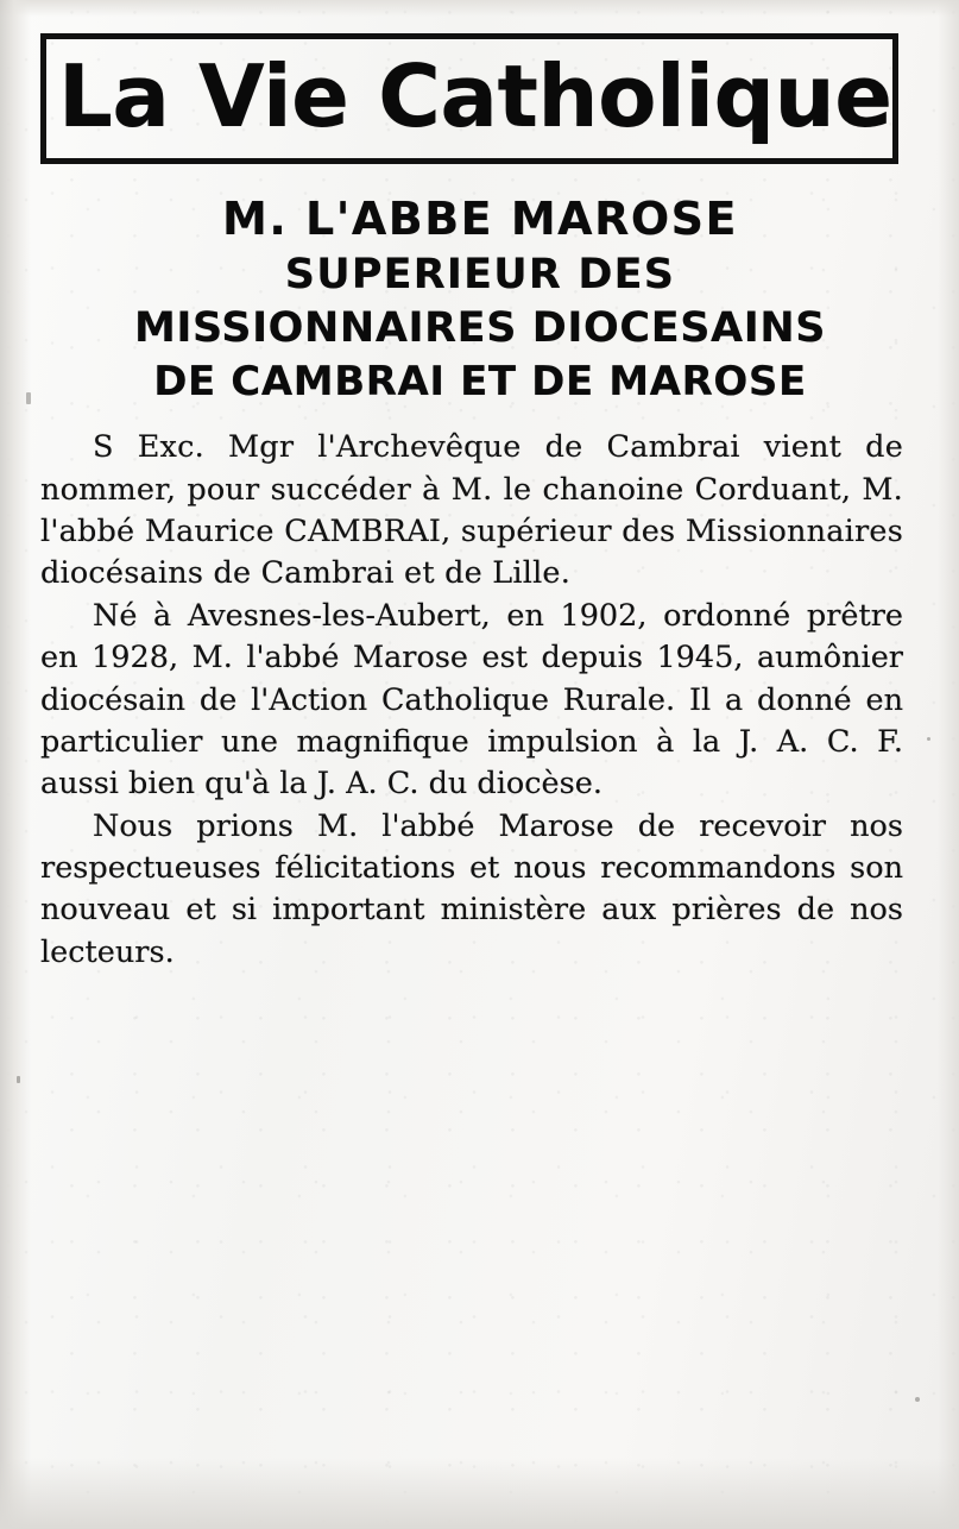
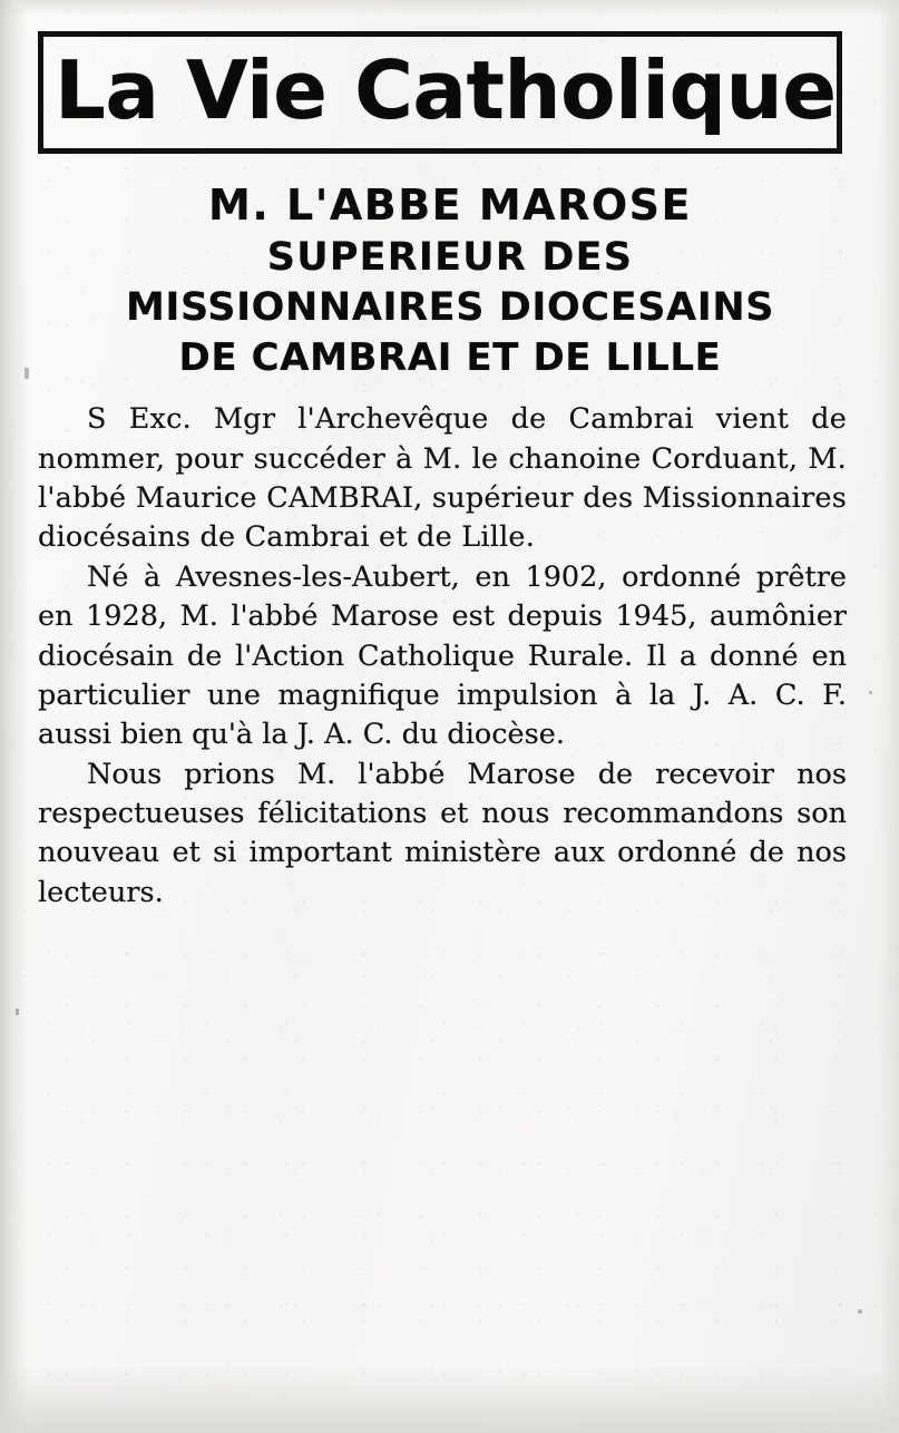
  La Vie Catholique
  M. L'ABBE MAROSE
  SUPERIEUR DES
  MISSIONNAIRES DIOCESAINS
- DE CAMBRAI ET DE MAROSE
+ DE CAMBRAI ET DE LILLE
  S Exc. Mgr l'Archevêque de Cambrai vient de nommer, pour succéder à M. le chanoine Corduant, M. l'abbé Maurice CAMBRAI, supérieur des Missionnaires diocésains de Cambrai et de Lille.
  Né à Avesnes-les-Aubert, en 1902, ordonné prêtre en 1928, M. l'abbé Marose est depuis 1945, aumônier diocésain de l'Action Catholique Rurale. Il a donné en particulier une magnifique impulsion à la J. A. C. F. aussi bien qu'à la J. A. C. du diocèse.
- Nous prions M. l'abbé Marose de recevoir nos respectueuses félicitations et nous recommandons son nouveau et si important ministère aux prières de nos lecteurs.
+ Nous prions M. l'abbé Marose de recevoir nos respectueuses félicitations et nous recommandons son nouveau et si important ministère aux ordonné de nos lecteurs.
